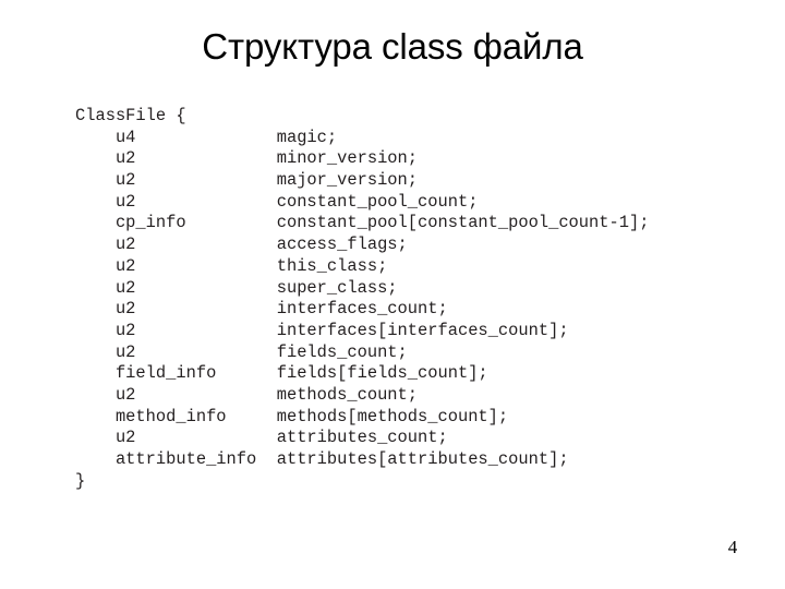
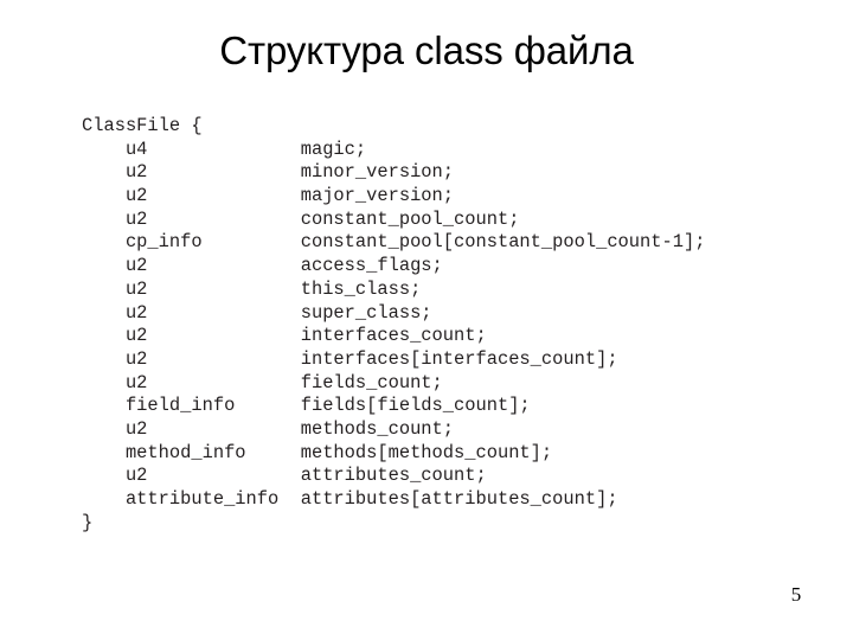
  Структура class файла
  ClassFile {
  u4 magic;
  u2 minor_version;
  u2 major_version;
  u2 constant_pool_count;
  cp_info constant_pool[constant_pool_count-1];
  u2 access_flags;
  u2 this_class;
  u2 super_class;
  u2 interfaces_count;
  u2 interfaces[interfaces_count];
  u2 fields_count;
  field_info fields[fields_count];
  u2 methods_count;
  method_info methods[methods_count];
  u2 attributes_count;
  attribute_info attributes[attributes_count];
  }
- 4
+ 5
